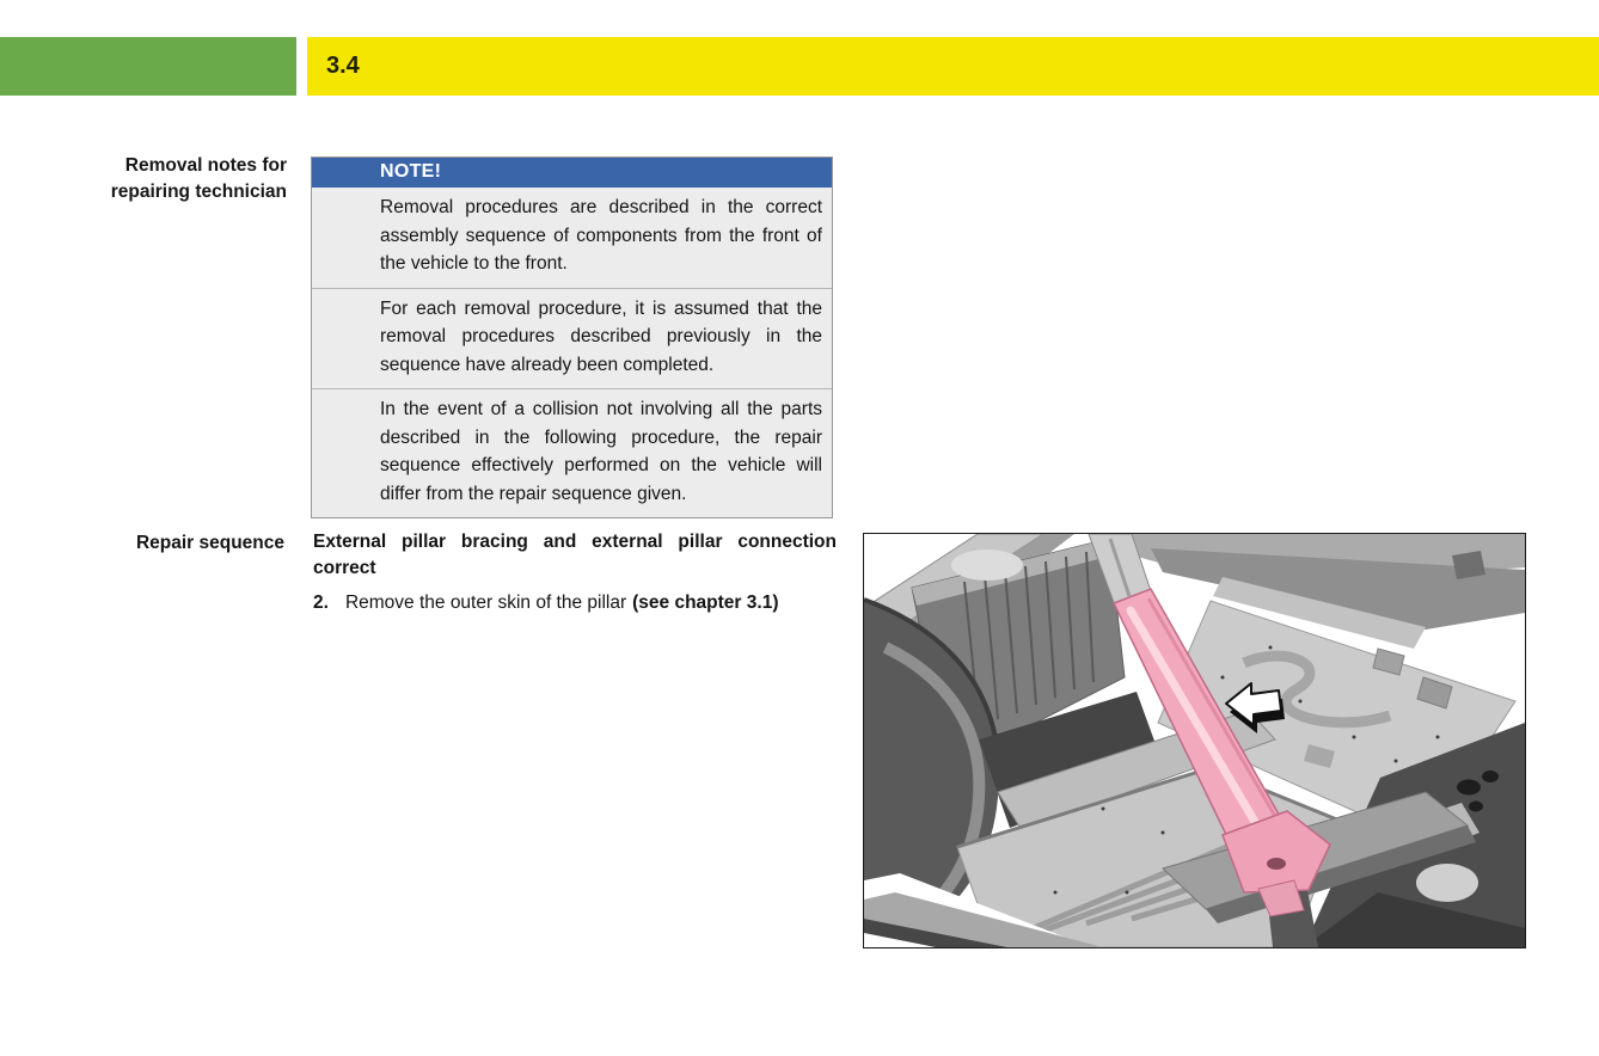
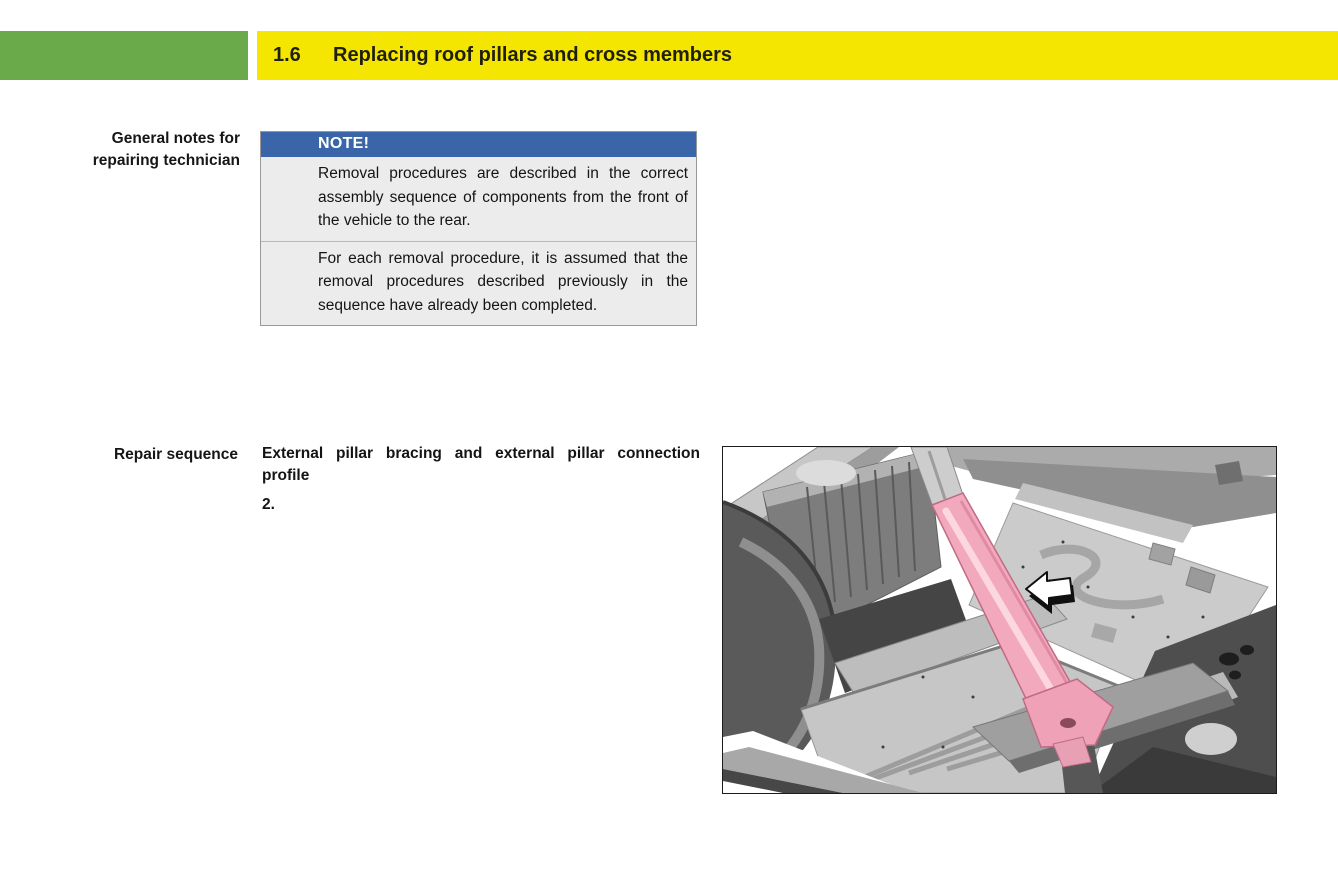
- 3.4
+ 1.6
+ Replacing roof pillars and cross members
- Removal notes for repairing technician
+ General notes for repairing technician
  Repair sequence
  NOTE!
- Removal procedures are described in the correct assembly sequence of components from the front of the vehicle to the front.
+ Removal procedures are described in the correct assembly sequence of components from the front of the vehicle to the rear.
  For each removal procedure, it is assumed that the removal procedures described previously in the sequence have already been completed.
- In the event of a collision not involving all the parts described in the following procedure, the repair sequence effectively performed on the vehicle will differ from the repair sequence given.
- External pillar bracing and external pillar connection correct
+ External pillar bracing and external pillar connection profile
  2.
- Remove the outer skin of the pillar (see chapter 3.1)
